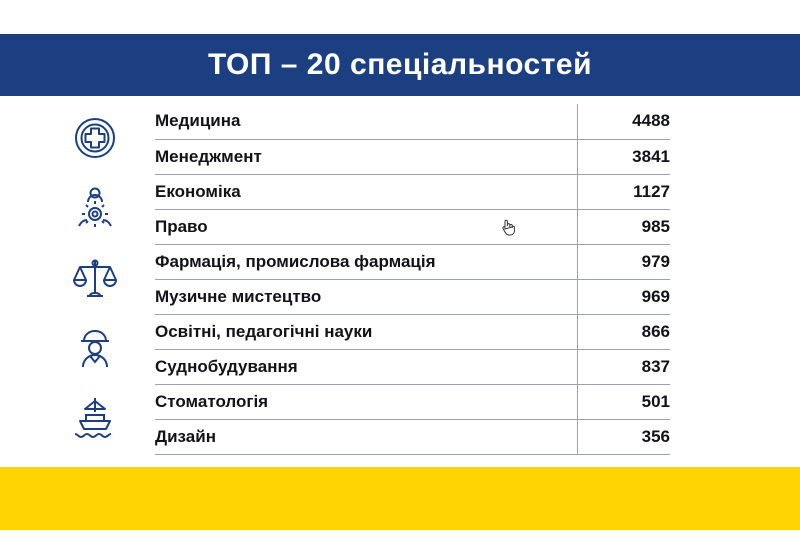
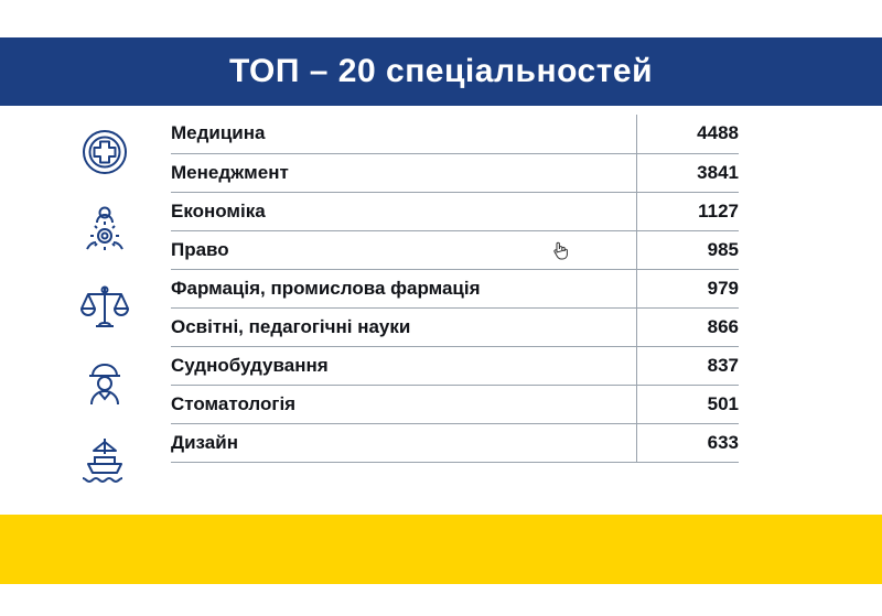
  ТОП – 20 спеціальностей
  Медицина	4488
  Менеджмент	3841
  Економіка	1127
  Право	985
  Фармація, промислова фармація	979
- Музичне мистецтво	969
  Освітні, педагогічні науки	866
  Суднобудування	837
  Стоматологія	501
- Дизайн	356
+ Дизайн	633
